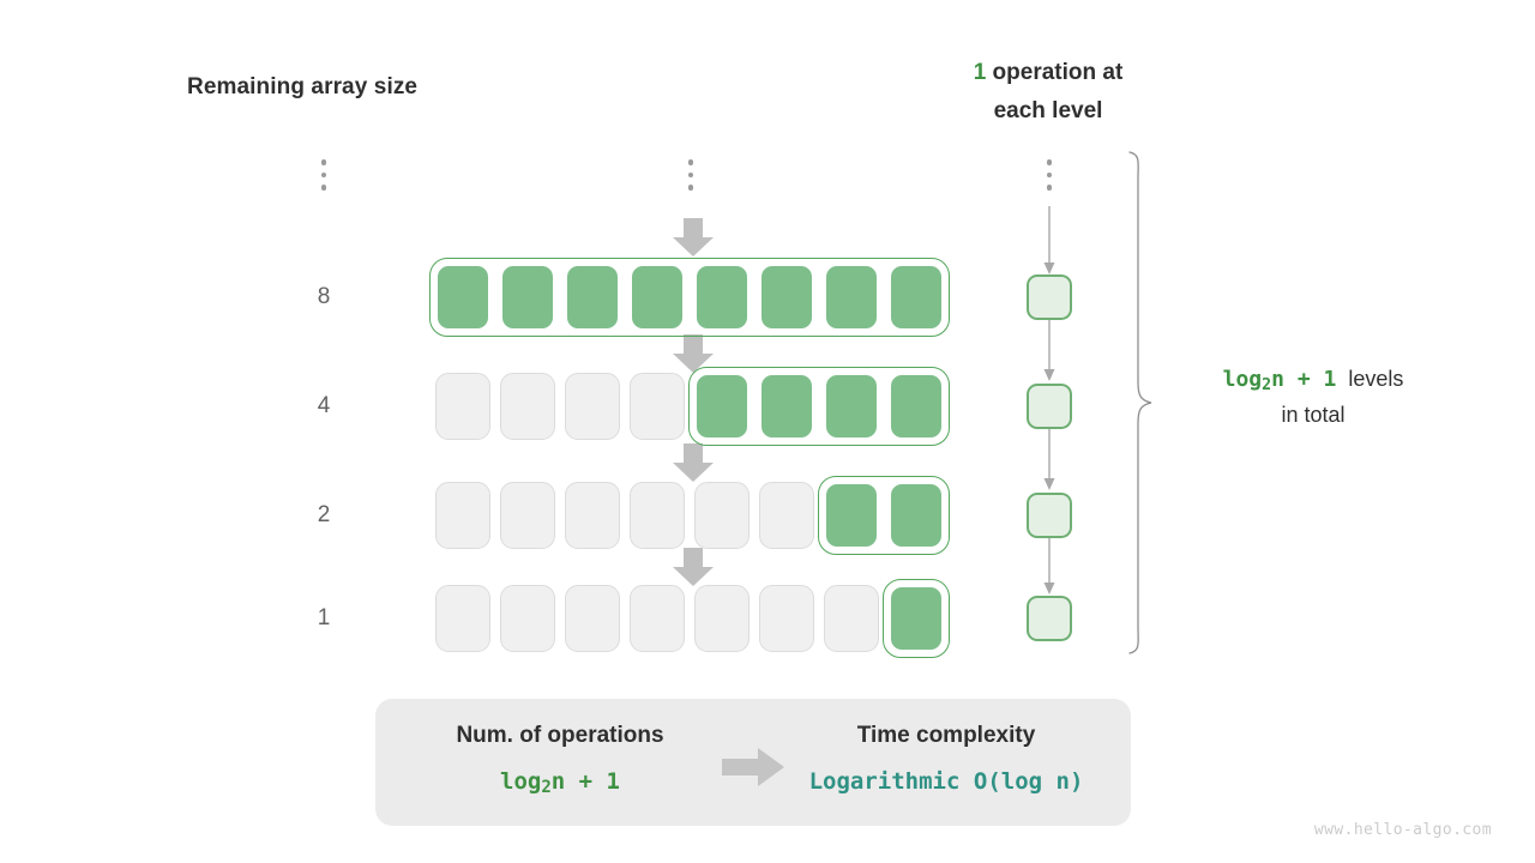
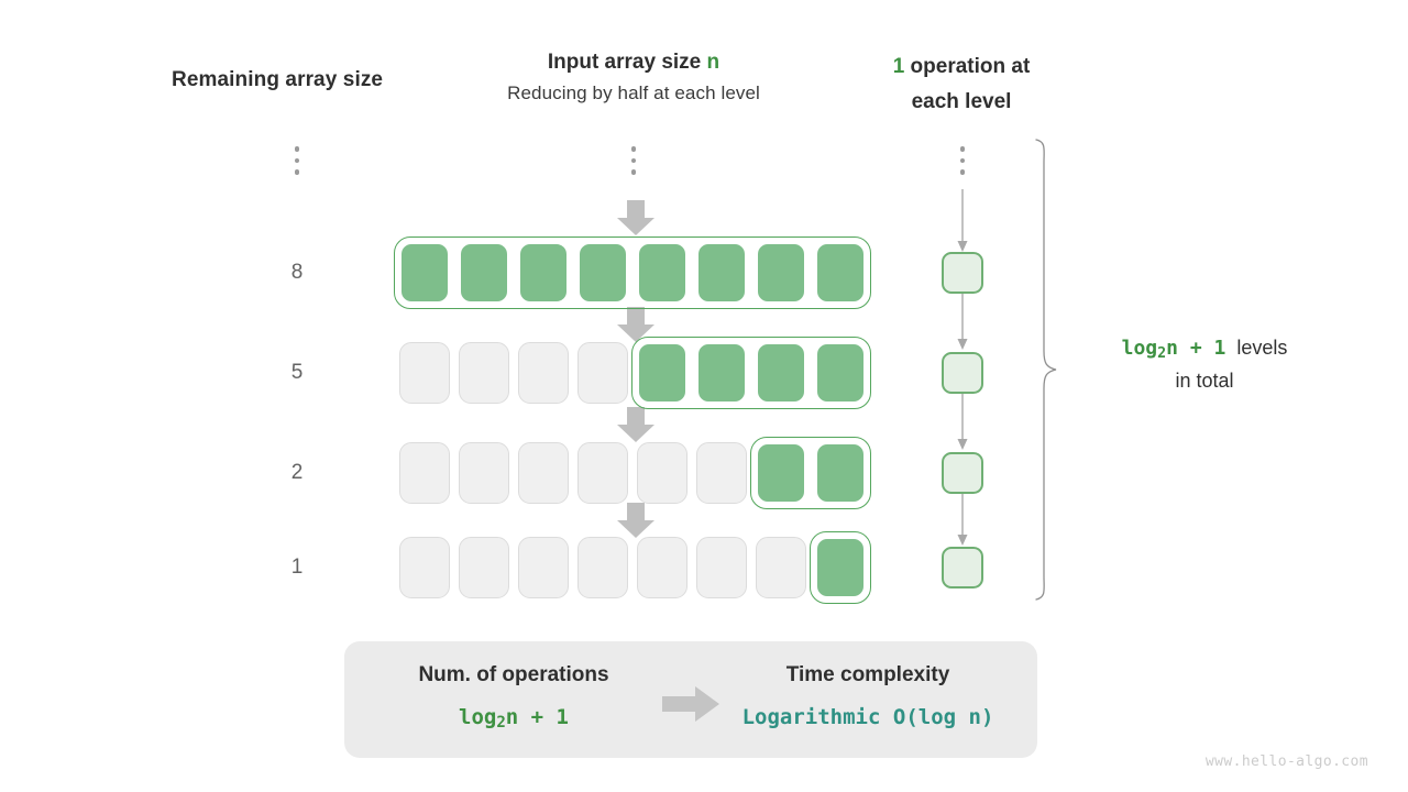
  Remaining array size
+ Input array size n
+ Reducing by half at each level
  1 operation at
  each level
  8
- 4
+ 5
  2
  1
  log2n + 1 levels
  in total
  Num. of operations
  log2n + 1
  Time complexity
  Logarithmic O(log n)
  www.hello-algo.com
